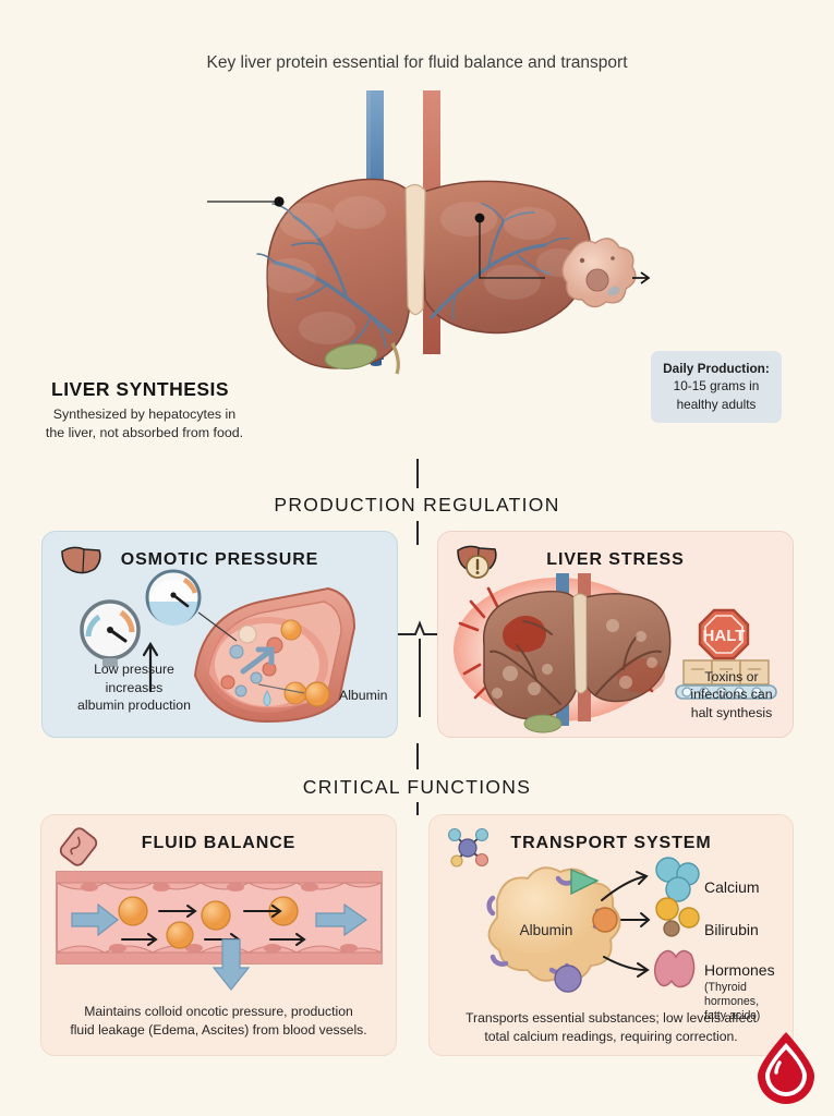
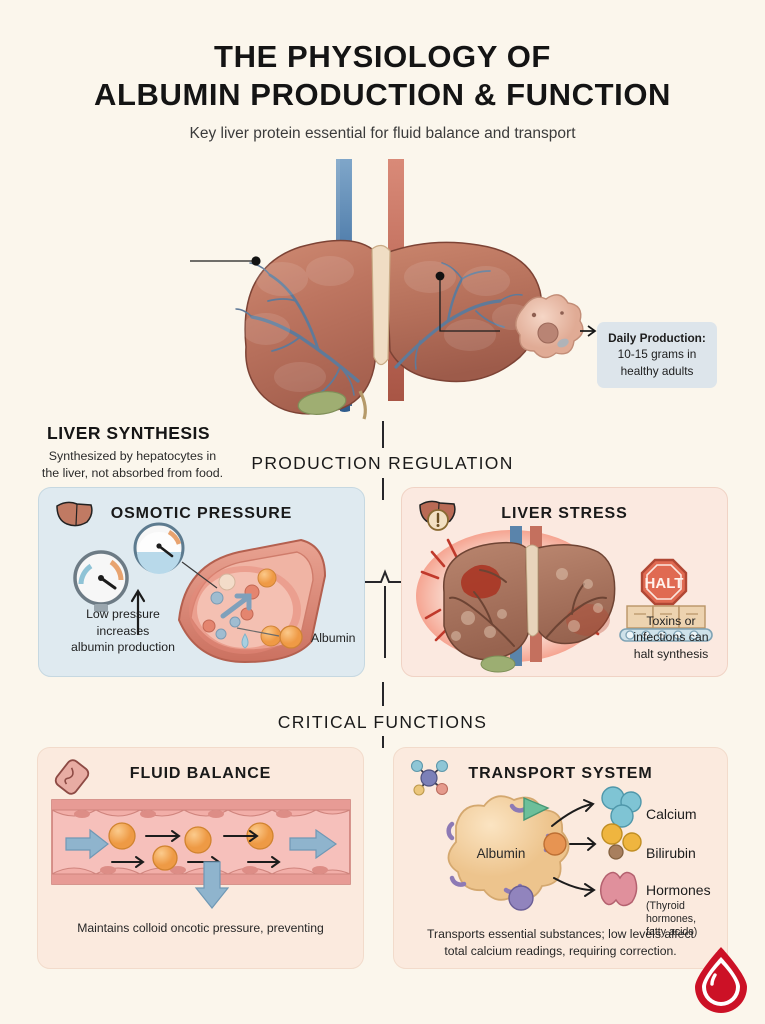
+ THE PHYSIOLOGY OF
+ ALBUMIN PRODUCTION & FUNCTION
  Key liver protein essential for fluid balance and transport
  LIVER SYNTHESIS
  Synthesized by hepatocytes in the liver, not absorbed from food.
  Daily Production:
  10-15 grams in
  healthy adults
  PRODUCTION REGULATION
  OSMOTIC PRESSURE
  Albumin
  Low pressure
  increases
  albumin production
  LIVER STRESS
  HALT
  Toxins or
  infections can
  halt synthesis
  CRITICAL FUNCTIONS
  FLUID BALANCE
- Maintains colloid oncotic pressure, production
+ Maintains colloid oncotic pressure, preventing
- fluid leakage (Edema, Ascites) from blood vessels.
  TRANSPORT SYSTEM
  Albumin
  Calcium
  Bilirubin
  Hormones
  (Thyroid hormones,
  fatty acids)
  Transports essential substances; low levels affect
  total calcium readings, requiring correction.
